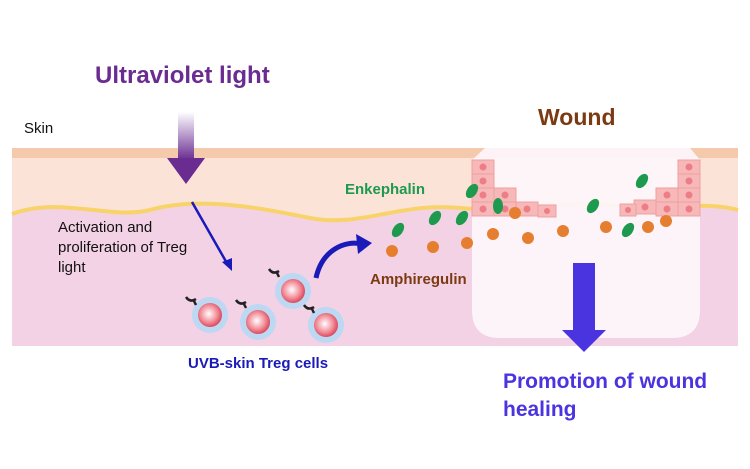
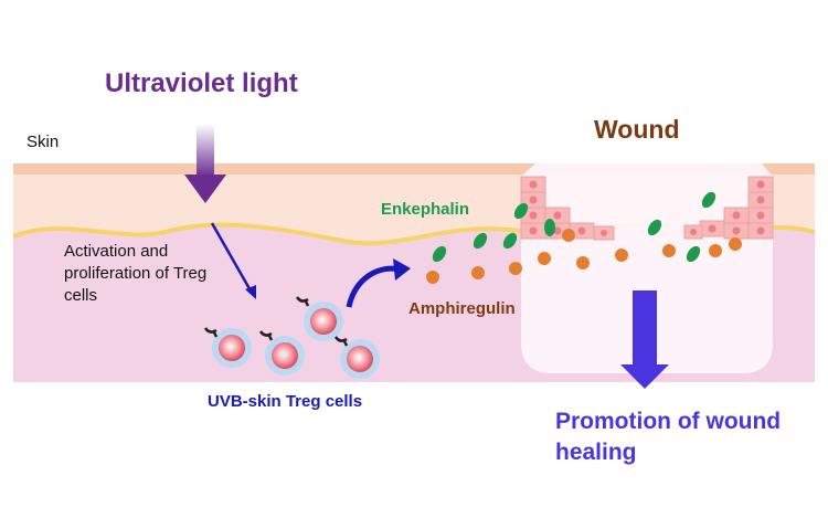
  Ultraviolet light
  Skin
  Wound
- Activation and proliferation of Treg light
+ Activation and proliferation of Treg cells
  Enkephalin
  Amphiregulin
  UVB-skin Treg cells
  Promotion of wound healing
